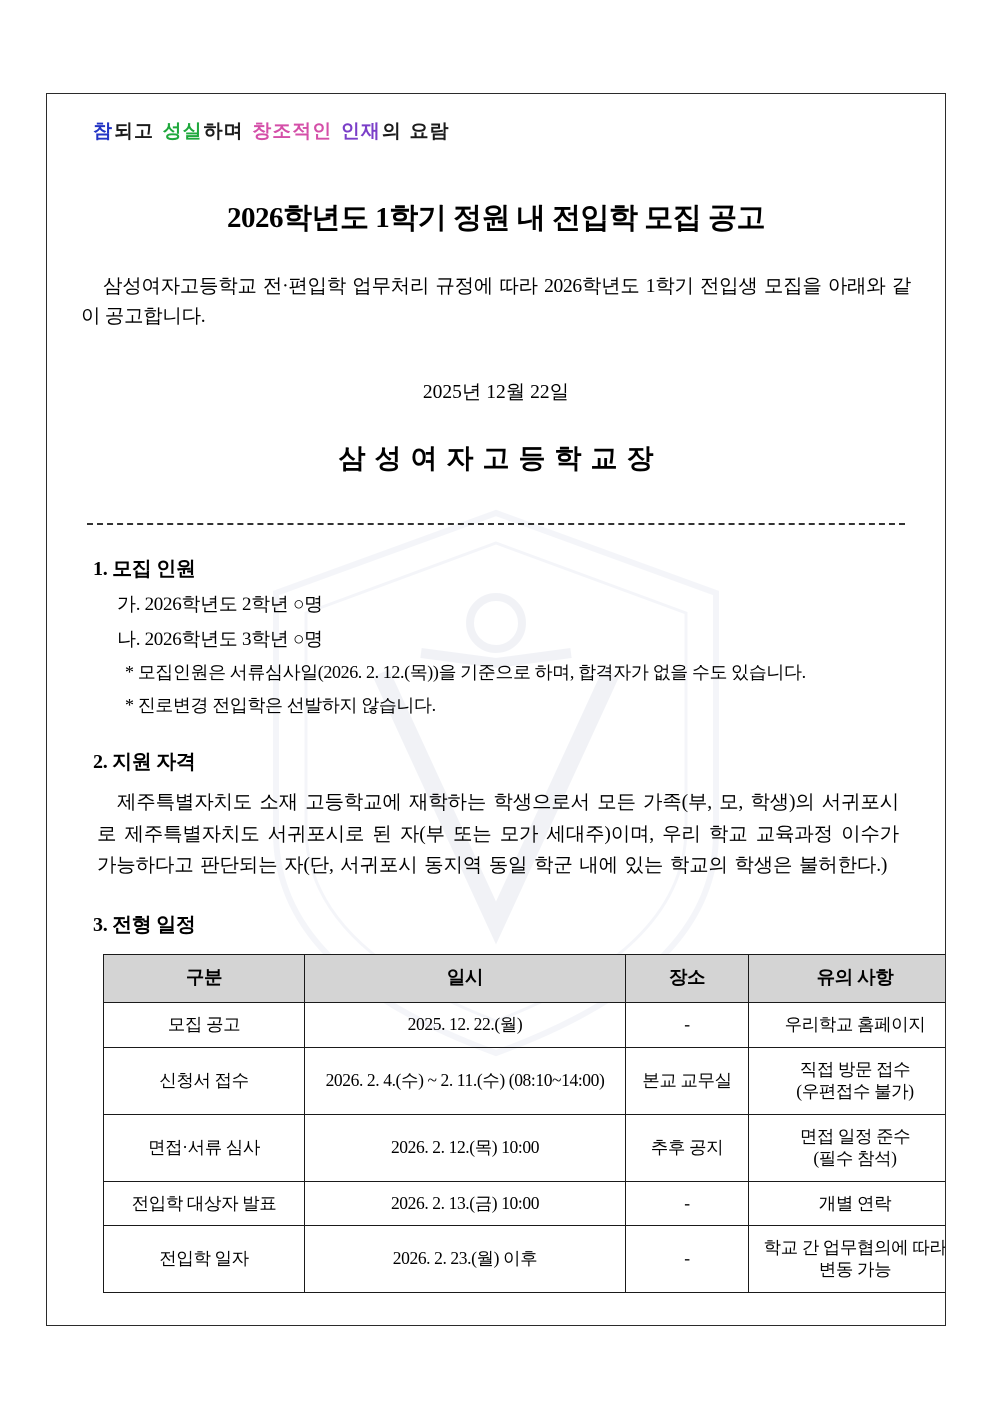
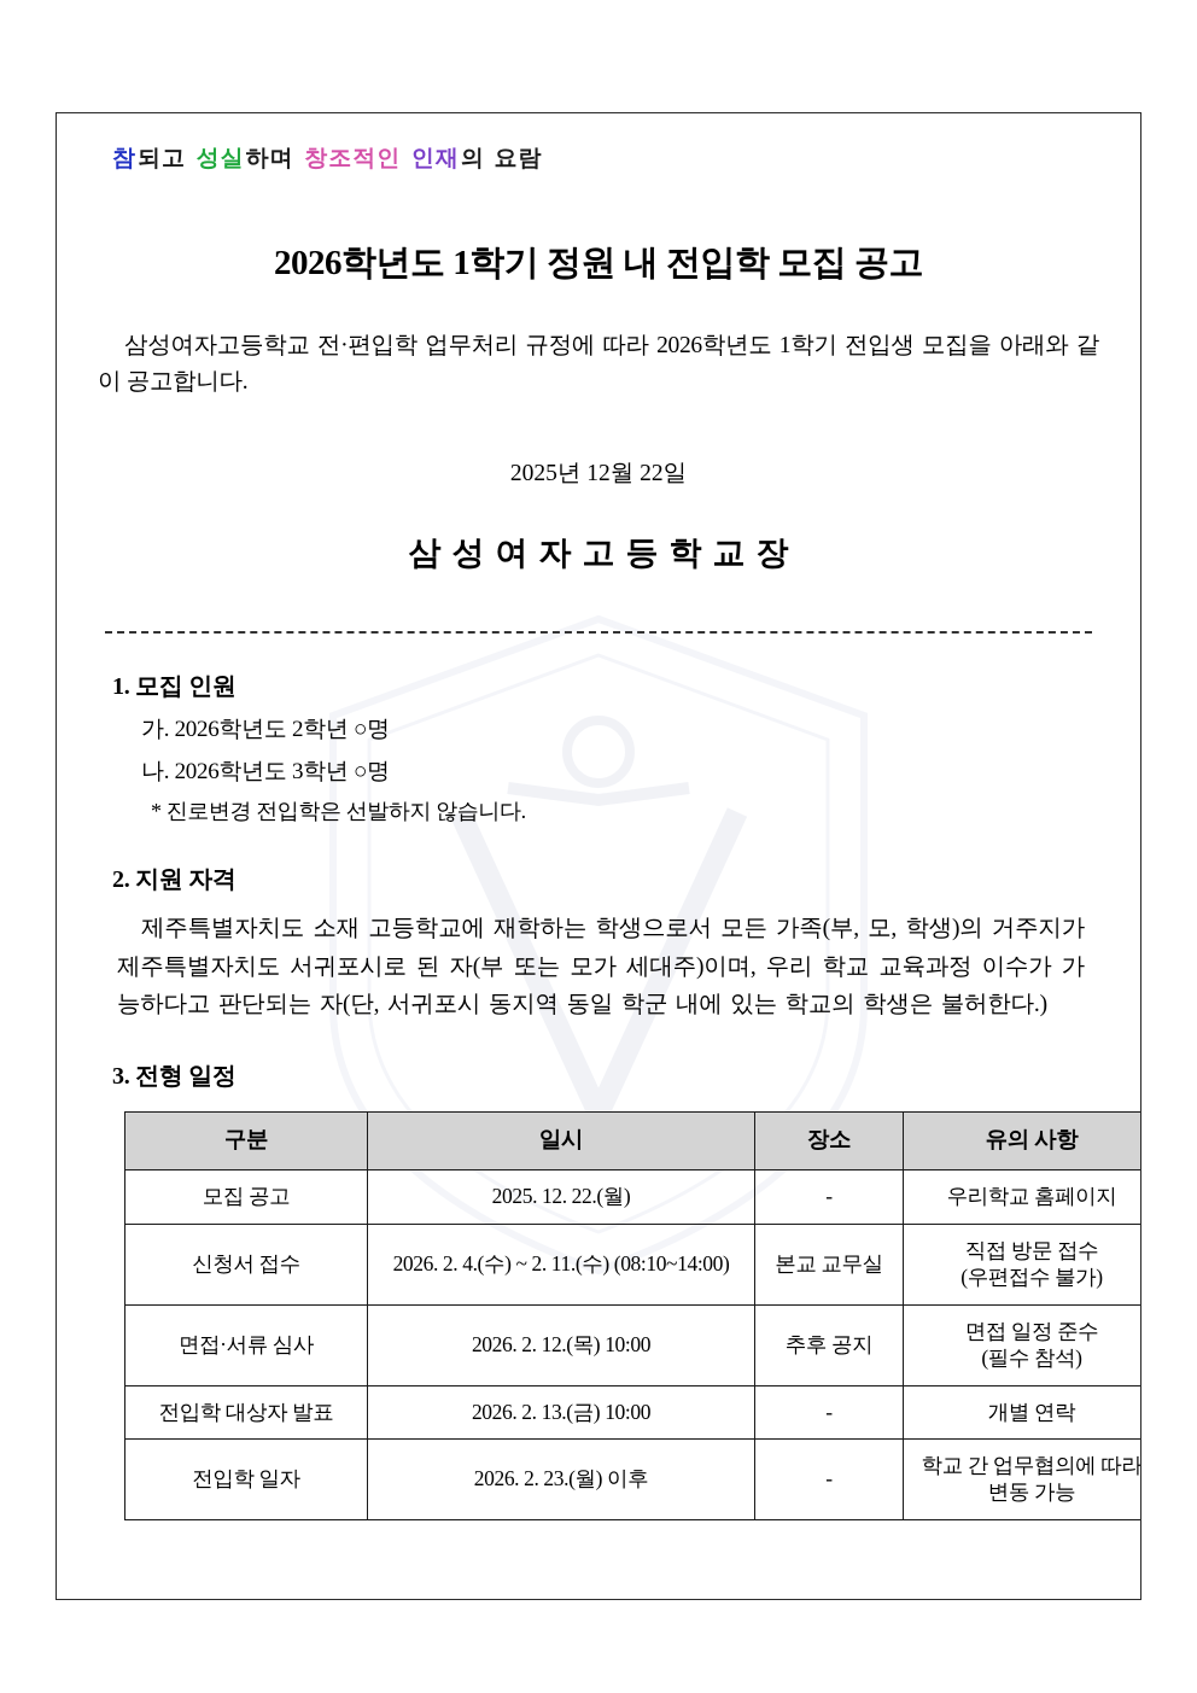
  참되고 성실하며 창조적인 인재의 요람
  2026학년도 1학기 정원 내 전입학 모집 공고
  삼성여자고등학교 전·편입학 업무처리 규정에 따라 2026학년도 1학기 전입생 모집을 아래와 같이 공고합니다.
  2025년 12월 22일
  삼성여자고등학교장
  1. 모집 인원
  가. 2026학년도 2학년 ○명
  나. 2026학년도 3학년 ○명
- * 모집인원은 서류심사일(2026. 2. 12.(목))을 기준으로 하며, 합격자가 없을 수도 있습니다.
  * 진로변경 전입학은 선발하지 않습니다.
  2. 지원 자격
- 제주특별자치도 소재 고등학교에 재학하는 학생으로서 모든 가족(부, 모, 학생)의 서귀포시로 제주특별자치도 서귀포시로 된 자(부 또는 모가 세대주)이며, 우리 학교 교육과정 이수가 가능하다고 판단되는 자(단, 서귀포시 동지역 동일 학군 내에 있는 학교의 학생은 불허한다.)
+ 제주특별자치도 소재 고등학교에 재학하는 학생으로서 모든 가족(부, 모, 학생)의 거주지가 제주특별자치도 서귀포시로 된 자(부 또는 모가 세대주)이며, 우리 학교 교육과정 이수가 가능하다고 판단되는 자(단, 서귀포시 동지역 동일 학군 내에 있는 학교의 학생은 불허한다.)
  3. 전형 일정
  구분	일시	장소	유의 사항
  모집 공고	2025. 12. 22.(월)	-	우리학교 홈페이지
  신청서 접수	2026. 2. 4.(수) ~ 2. 11.(수) (08:10~14:00)	본교 교무실	직접 방문 접수 (우편접수 불가)
  면접·서류 심사	2026. 2. 12.(목) 10:00	추후 공지	면접 일정 준수 (필수 참석)
  전입학 대상자 발표	2026. 2. 13.(금) 10:00	-	개별 연락
  전입학 일자	2026. 2. 23.(월) 이후	-	학교 간 업무협의에 따라 변동 가능
